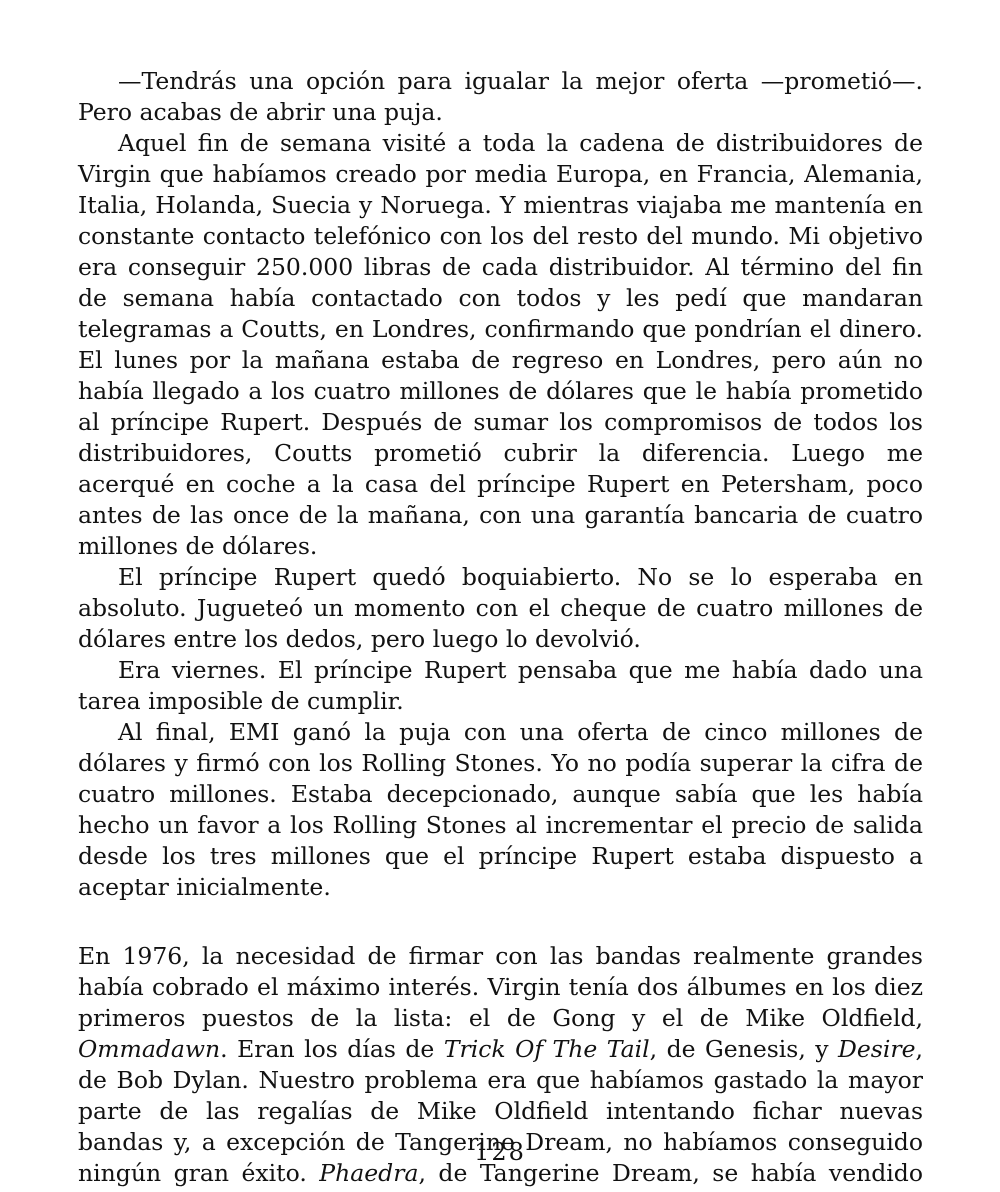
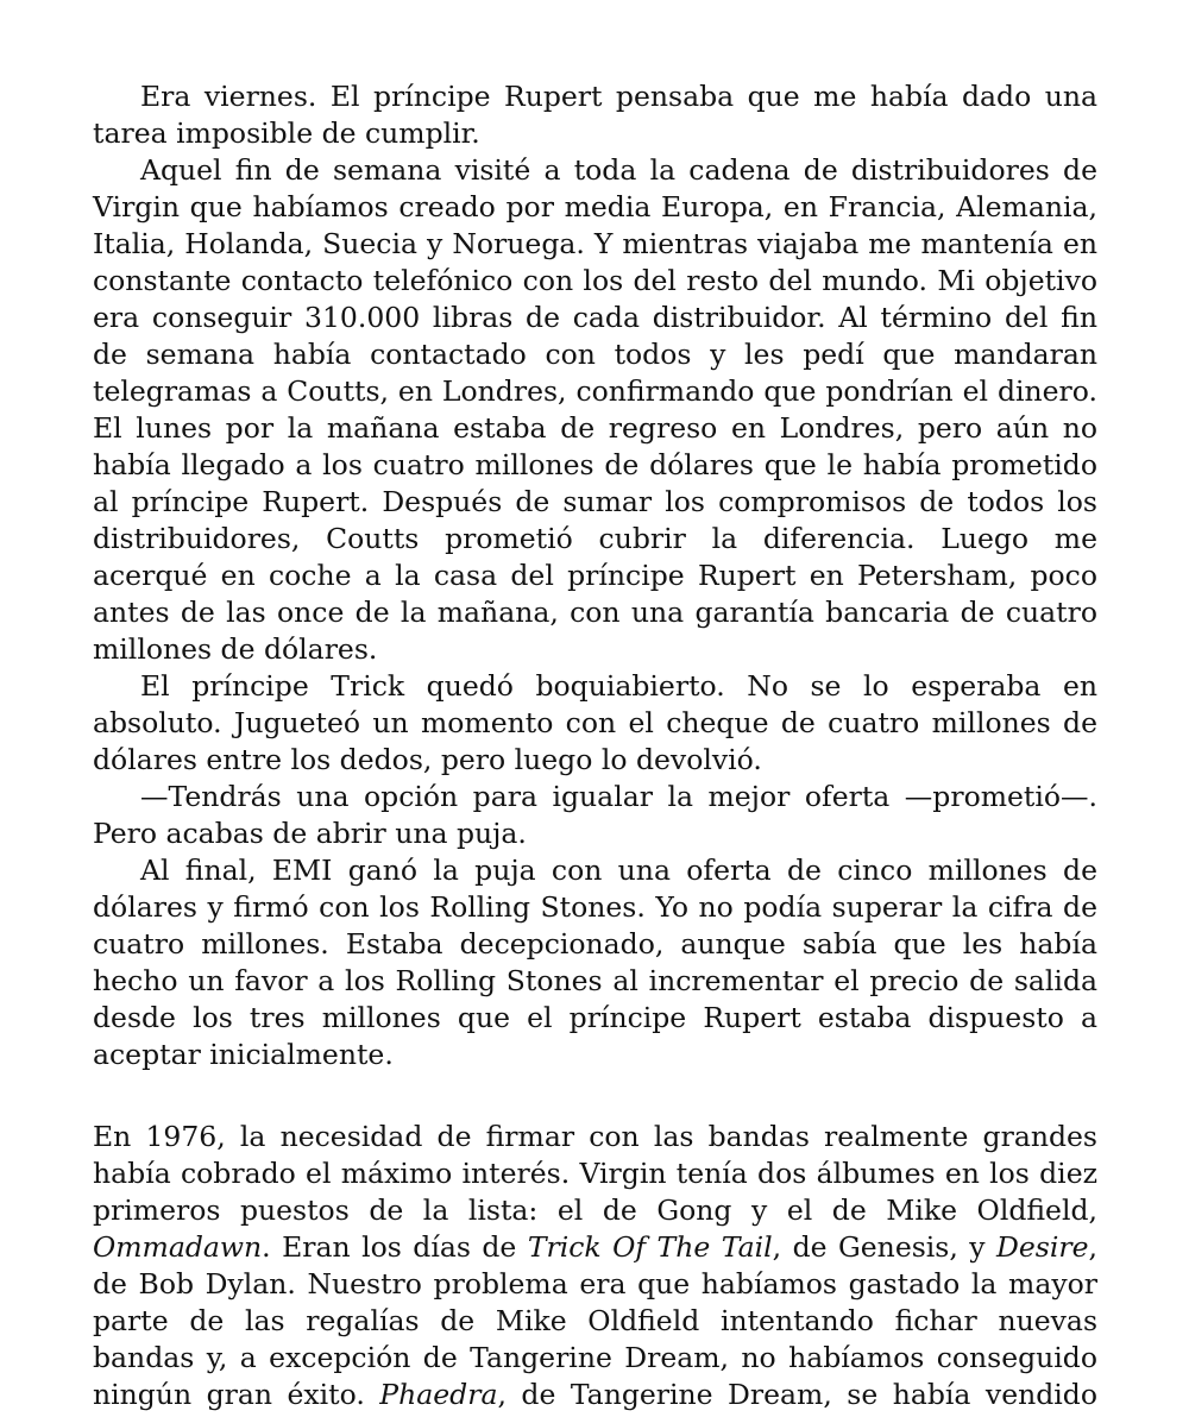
- —Tendrás una opción para igualar la mejor oferta —prometió—. Pero acabas de abrir una puja.
+ Era viernes. El príncipe Rupert pensaba que me había dado una tarea imposible de cumplir.
- Aquel fin de semana visité a toda la cadena de distribuidores de Virgin que habíamos creado por media Europa, en Francia, Alemania, Italia, Holanda, Suecia y Noruega. Y mientras viajaba me mantenía en constante contacto telefónico con los del resto del mundo. Mi objetivo era conseguir 250.000 libras de cada distribuidor. Al término del fin de semana había contactado con todos y les pedí que mandaran telegramas a Coutts, en Londres, confirmando que pondrían el dinero. El lunes por la mañana estaba de regreso en Londres, pero aún no había llegado a los cuatro millones de dólares que le había prometido al príncipe Rupert. Después de sumar los compromisos de todos los distribuidores, Coutts prometió cubrir la diferencia. Luego me acerqué en coche a la casa del príncipe Rupert en Petersham, poco antes de las once de la mañana, con una garantía bancaria de cuatro millones de dólares.
+ Aquel fin de semana visité a toda la cadena de distribuidores de Virgin que habíamos creado por media Europa, en Francia, Alemania, Italia, Holanda, Suecia y Noruega. Y mientras viajaba me mantenía en constante contacto telefónico con los del resto del mundo. Mi objetivo era conseguir 310.000 libras de cada distribuidor. Al término del fin de semana había contactado con todos y les pedí que mandaran telegramas a Coutts, en Londres, confirmando que pondrían el dinero. El lunes por la mañana estaba de regreso en Londres, pero aún no había llegado a los cuatro millones de dólares que le había prometido al príncipe Rupert. Después de sumar los compromisos de todos los distribuidores, Coutts prometió cubrir la diferencia. Luego me acerqué en coche a la casa del príncipe Rupert en Petersham, poco antes de las once de la mañana, con una garantía bancaria de cuatro millones de dólares.
- El príncipe Rupert quedó boquiabierto. No se lo esperaba en absoluto. Jugueteó un momento con el cheque de cuatro millones de dólares entre los dedos, pero luego lo devolvió.
+ El príncipe Trick quedó boquiabierto. No se lo esperaba en absoluto. Jugueteó un momento con el cheque de cuatro millones de dólares entre los dedos, pero luego lo devolvió.
- Era viernes. El príncipe Rupert pensaba que me había dado una tarea imposible de cumplir.
+ —Tendrás una opción para igualar la mejor oferta —prometió—. Pero acabas de abrir una puja.
  Al final, EMI ganó la puja con una oferta de cinco millones de dólares y firmó con los Rolling Stones. Yo no podía superar la cifra de cuatro millones. Estaba decepcionado, aunque sabía que les había hecho un favor a los Rolling Stones al incrementar el precio de salida desde los tres millones que el príncipe Rupert estaba dispuesto a aceptar inicialmente.
  En 1976, la necesidad de firmar con las bandas realmente grandes había cobrado el máximo interés. Virgin tenía dos álbumes en los diez primeros puestos de la lista: el de Gong y el de Mike Oldfield, Ommadawn. Eran los días de Trick Of The Tail, de Genesis, y Desire, de Bob Dylan. Nuestro problema era que habíamos gastado la mayor parte de las regalías de Mike Oldfield intentando fichar nuevas bandas y, a excepción de Tangerine Dream, no habíamos conseguido ningún gran éxito. Phaedra, de Tangerine Dream, se había vendido
- 128
